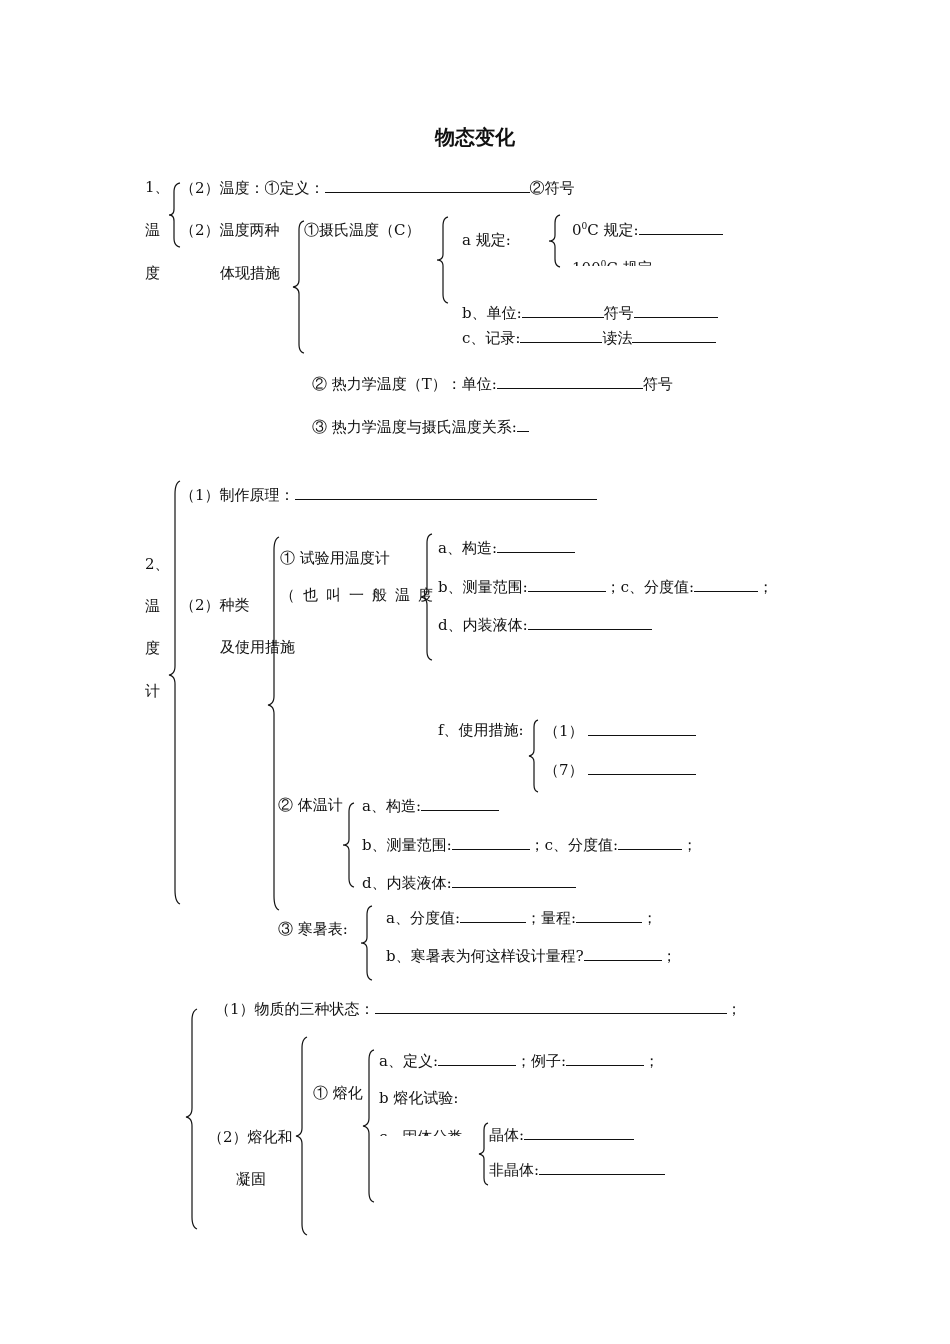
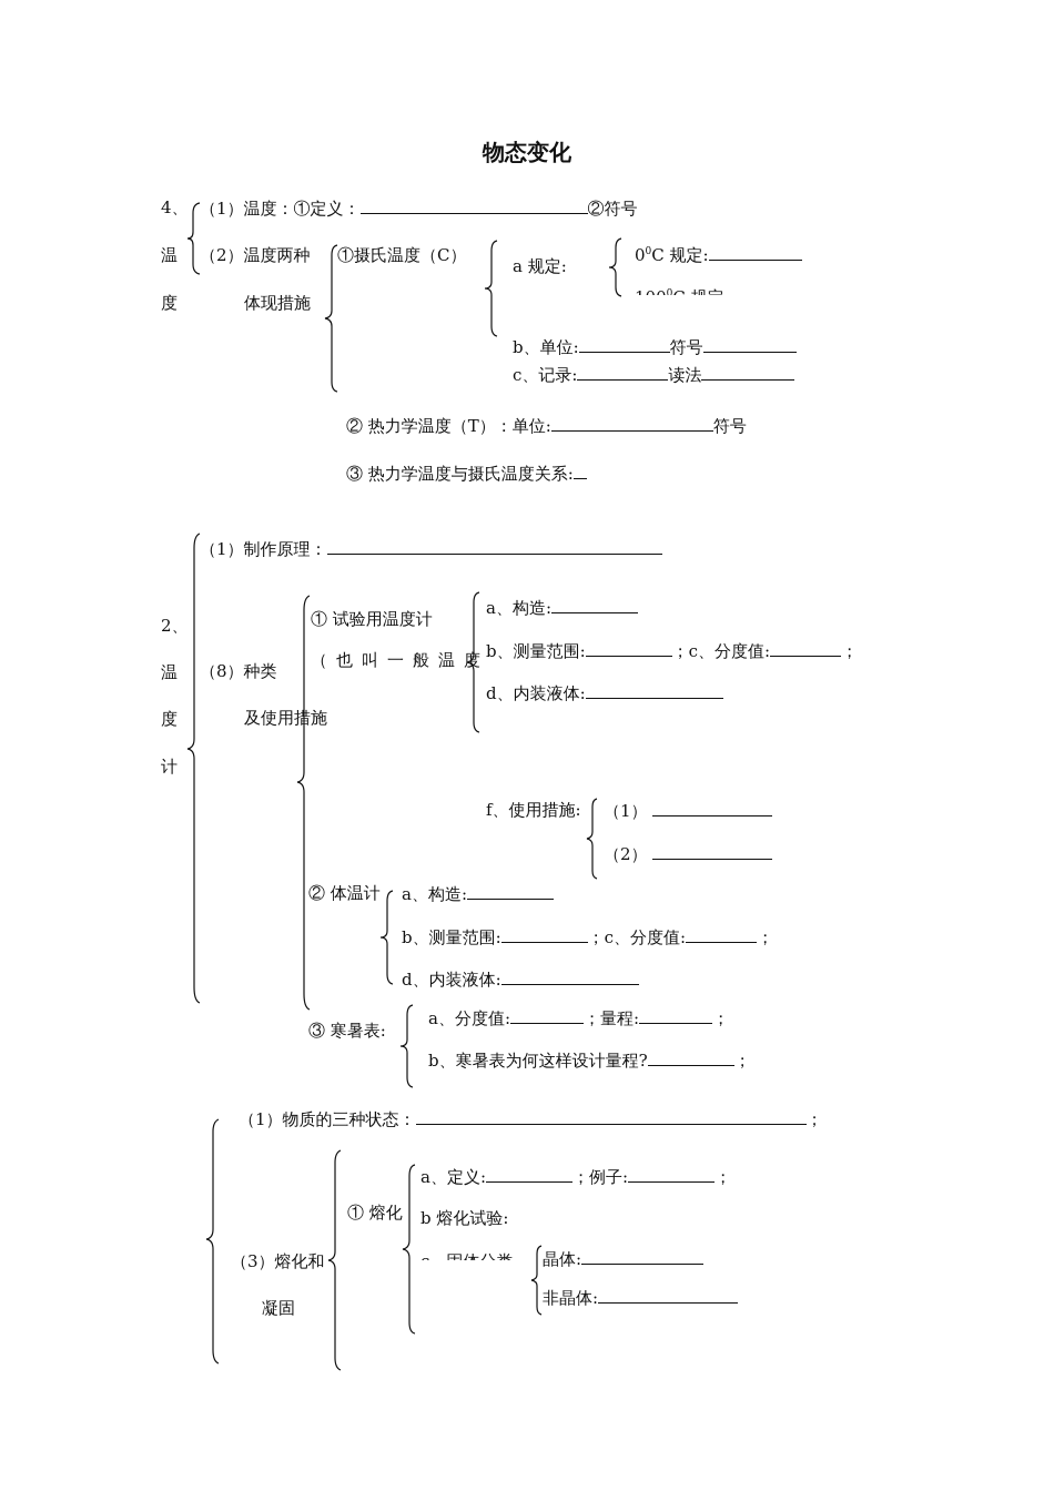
  物态变化
- 1、
+ 4、
  温
  度
- （2）温度：①定义： ②符号
+ （1）温度：①定义： ②符号
  （2）温度两种
  体现措施
  ①摄氏温度（C）
  a 规定:
  00C 规定:
  b、单位: 符号
  c、记录: 读法
  ② 热力学温度（T）：单位: 符号
  ③ 热力学温度与摄氏温度关系:
  2、
  温
  度
  计
  （1）制作原理：
- （2）种类
+ （8）种类
  及使用措施
  ① 试验用温度计
  （也叫一般温度
  a、构造:
  b、测量范围: ；c、分度值: ；
  d、内装液体:
  f、使用措施:
  （1）
- （7）
+ （2）
  ② 体温计
  a、构造:
  b、测量范围: ；c、分度值: ；
  d、内装液体:
  ③ 寒暑表:
  a、分度值: ；量程: ；
  b、寒暑表为何这样设计量程? ；
  （1）物质的三种状态： ；
- （2）熔化和
+ （3）熔化和
  凝固
  ① 熔化
  a、定义: ；例子: ；
  b 熔化试验:
  晶体:
  非晶体:
